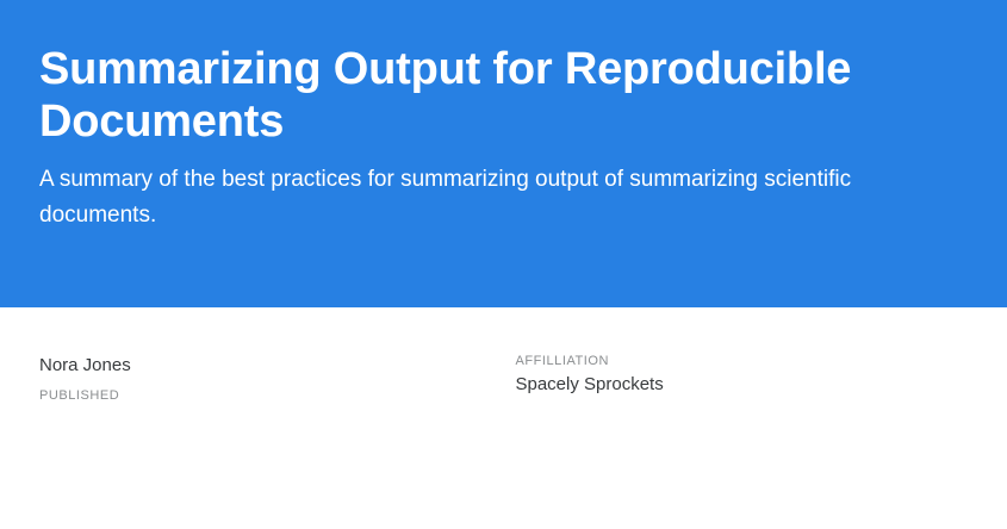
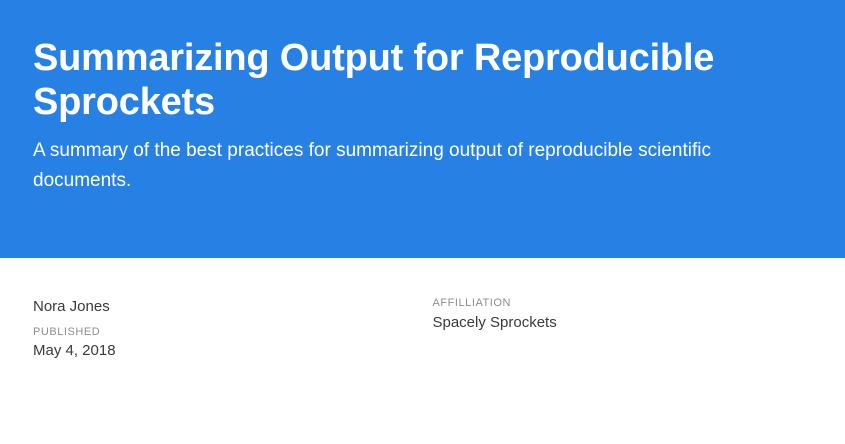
- Summarizing Output for Reproducible Documents
+ Summarizing Output for Reproducible Sprockets
- A summary of the best practices for summarizing output of summarizing scientific documents.
+ A summary of the best practices for summarizing output of reproducible scientific documents.
  Nora Jones
  PUBLISHED
+ May 4, 2018
  AFFILLIATION
  Spacely Sprockets
